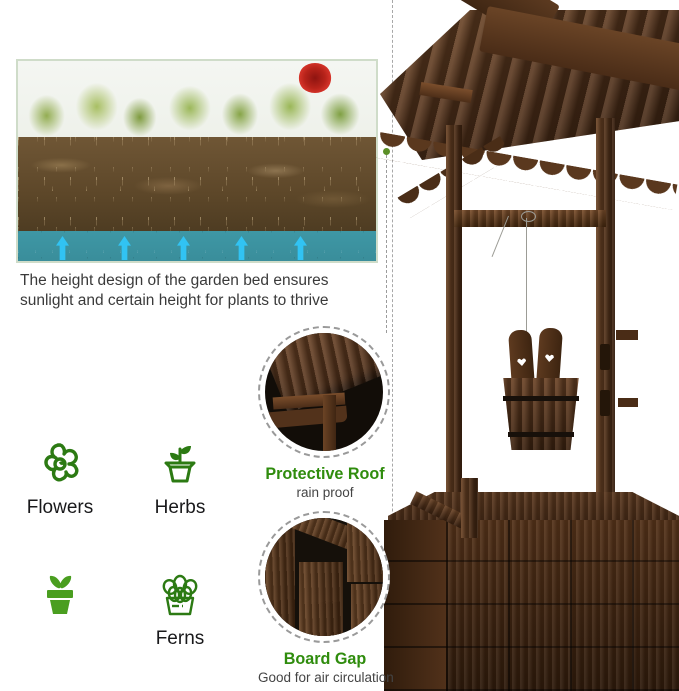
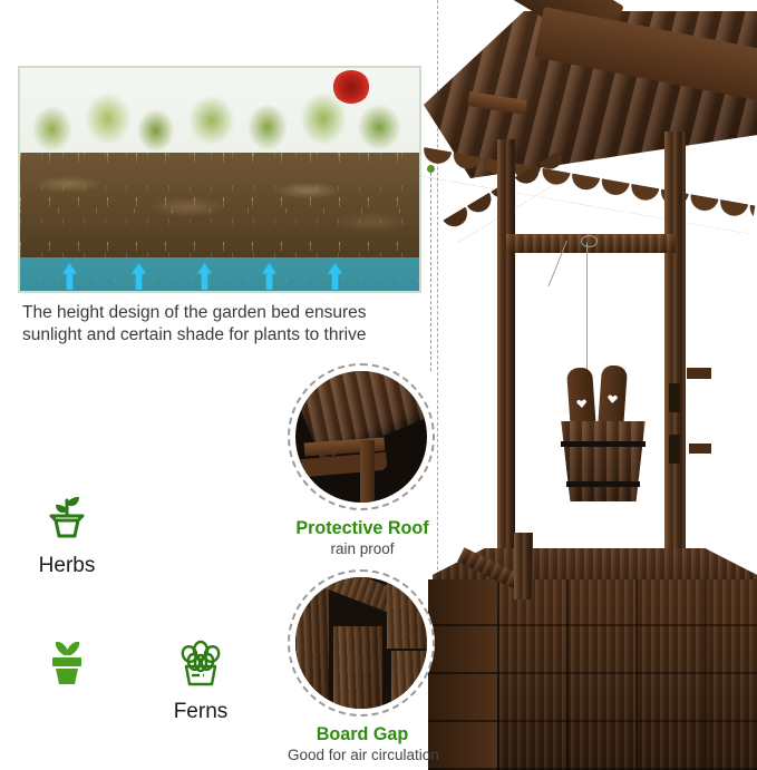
- The height design of the garden bed ensures sunlight and certain height for plants to thrive
+ The height design of the garden bed ensures sunlight and certain shade for plants to thrive
- Flowers
  Herbs
  Ferns
  Protective Roof
  rain proof
  Board Gap
  Good for air circulation
